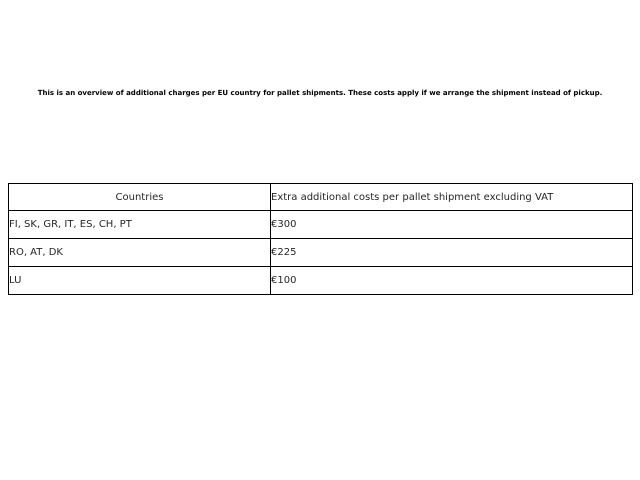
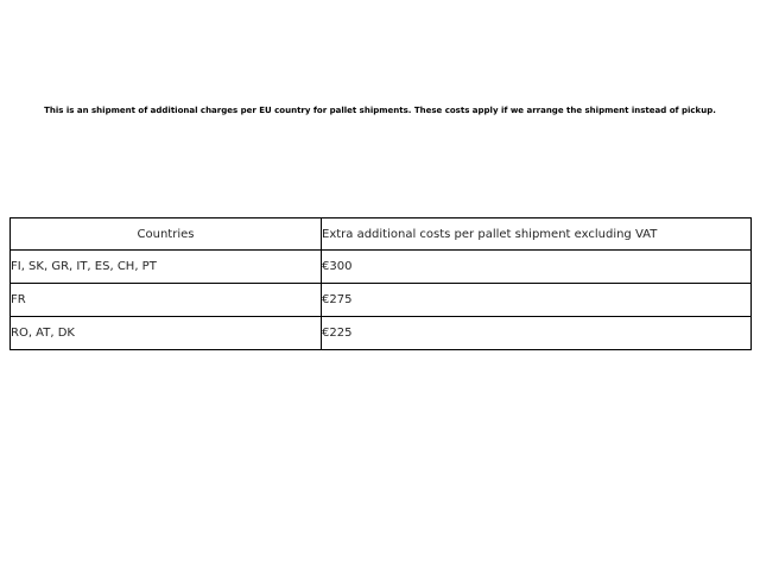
- This is an overview of additional charges per EU country for pallet shipments. These costs apply if we arrange the shipment instead of pickup.
+ This is an shipment of additional charges per EU country for pallet shipments. These costs apply if we arrange the shipment instead of pickup.
  Countries	Extra additional costs per pallet shipment excluding VAT
  FI, SK, GR, IT, ES, CH, PT	€300
+ FR	€275
  RO, AT, DK	€225
- LU	€100
